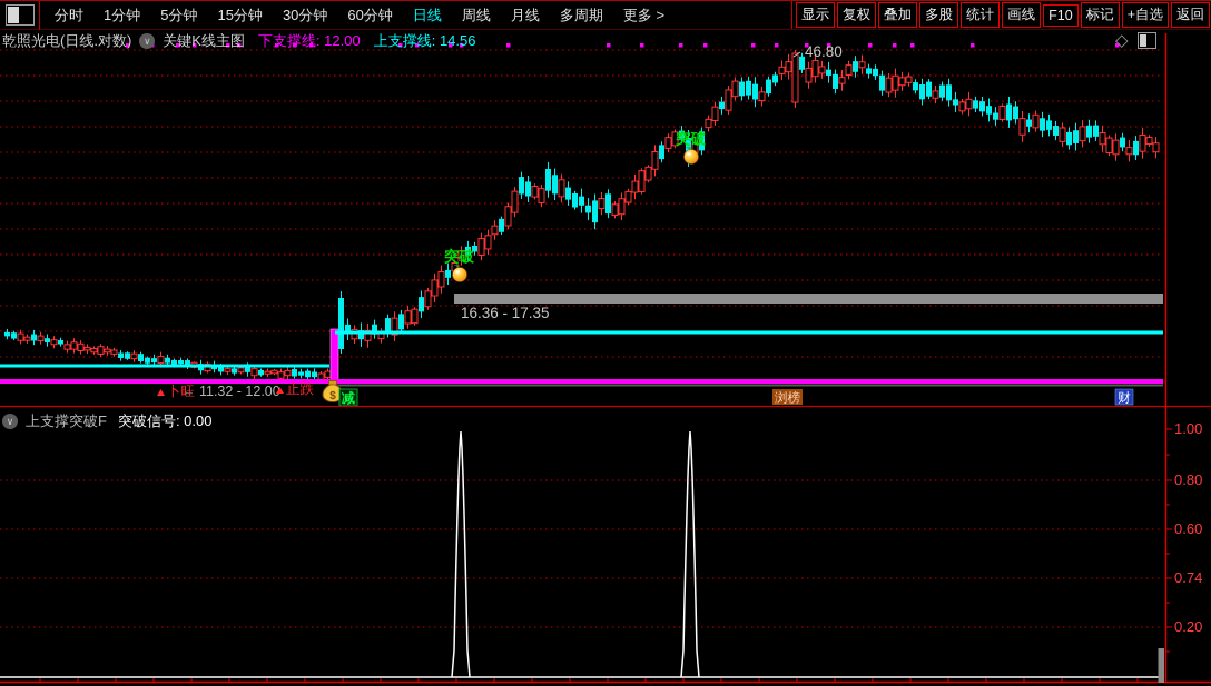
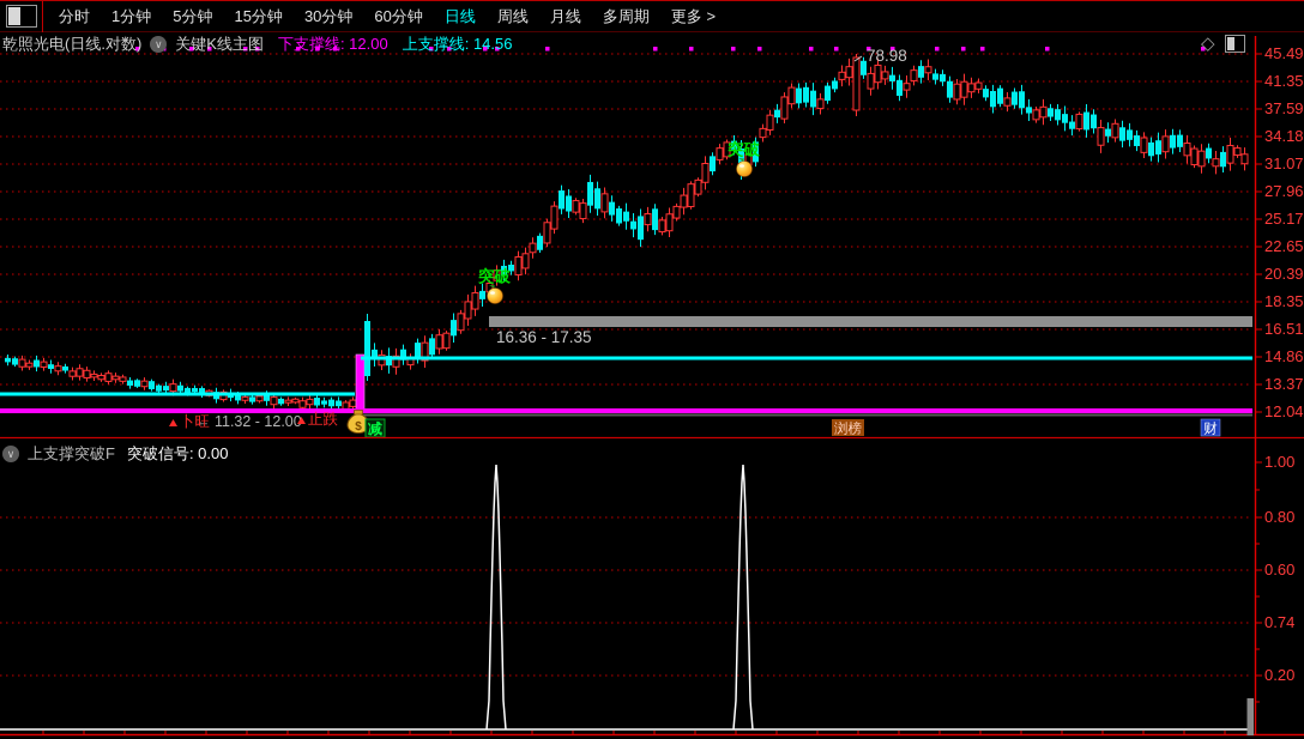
+ 45.49
+ 41.35
+ 37.59
+ 34.18
+ 31.07
+ 27.96
+ 25.17
+ 22.65
+ 20.39
+ 18.35
+ 16.51
+ 14.86
+ 13.37
+ 12.04
  16.36 - 17.35
  ← 11.32 - 12.00
- 46.80
+ 78.98
  突破
  突破
  卜旺
  止跌
  $
  减
  浏榜
  财
  1.00
  0.80
  0.60
  0.74
  0.20
  分时
  1分钟
  5分钟
  15分钟
  30分钟
  60分钟
  日线
  周线
  月线
  多周期
  更多 >
- 显示
- 复权
- 叠加
- 多股
- 统计
- 画线
- F10
- 标记
- +自选
- 返回
  乾照光电(日线.对数)
  ∨
  关键K线主图
  下支撑线: 12.00
  上支撑线: 14.56
  ◇
  ∨
  上支撑突破F
  突破信号: 0.00
